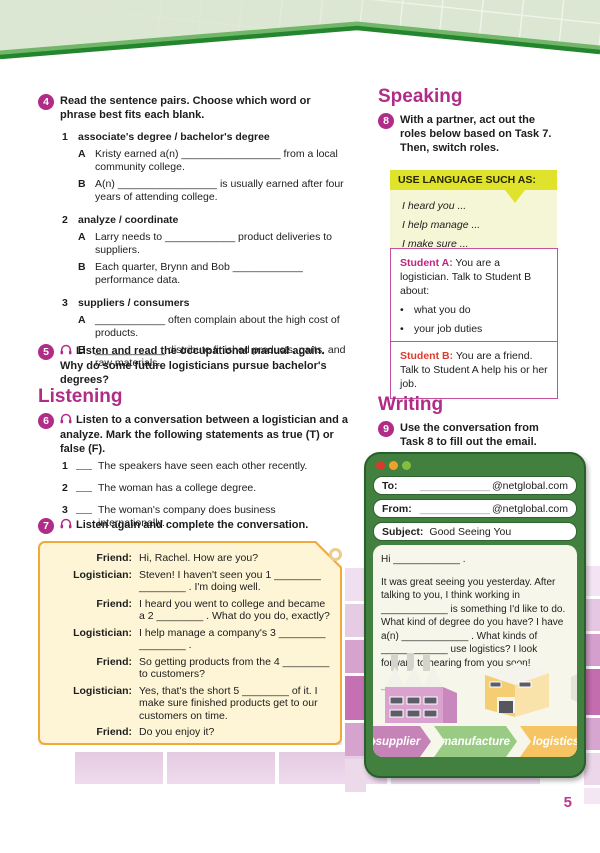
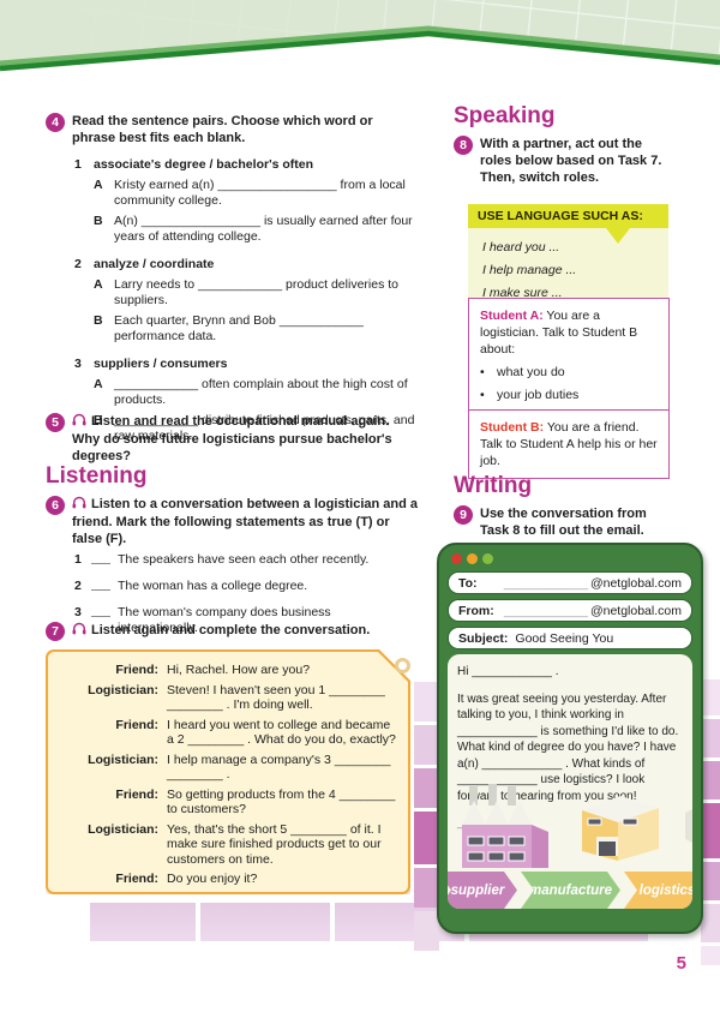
  4
  Read the sentence pairs. Choose which word or phrase best fits each blank.
  1
- associate's degree / bachelor's degree
+ associate's degree / bachelor's often
  A
  Kristy earned a(n) _________________ from a local community college.
  B
  A(n) _________________ is usually earned after four years of attending college.
  2
  analyze / coordinate
  A
  Larry needs to ____________ product deliveries to suppliers.
  B
  Each quarter, Brynn and Bob ____________ performance data.
  3
  suppliers / consumers
  A
  ____________ often complain about the high cost of products.
  B
  ____________ distribute finished products, parts, and raw materials.
  5
  Listen and read the occupational manual again. Why do some future logisticians pursue bachelor's degrees?
  Listening
  6
- Listen to a conversation between a logistician and a analyze. Mark the following statements as true (T) or false (F).
+ Listen to a conversation between a logistician and a friend. Mark the following statements as true (T) or false (F).
  1
  The speakers have seen each other recently.
  2
  The woman has a college degree.
  3
  The woman's company does business internationally.
  7
  Listen again and complete the conversation.
  Friend:
  Hi, Rachel. How are you?
  Logistician:
  Steven! I haven't seen you 1 ________ ________ . I'm doing well.
  Friend:
  I heard you went to college and became a 2 ________ . What do you do, exactly?
  Logistician:
  I help manage a company's 3 ________ ________ .
  Friend:
  So getting products from the 4 ________ to customers?
  Logistician:
  Yes, that's the short 5 ________ of it. I make sure finished products get to our customers on time.
  Friend:
  Do you enjoy it?
  Speaking
  8
  With a partner, act out the roles below based on Task 7. Then, switch roles.
  USE LANGUAGE SUCH AS:
  I heard you ...
  I help manage ...
  I make sure ...
  Student A: You are a logistician. Talk to Student B about:
  •
  what you do
  •
  your job duties
  Student B: You are a friend. Talk to Student A help his or her job.
  Writing
  9
  Use the conversation from Task 8 to fill out the email.
  To:
  ____________
  @netglobal.com
  From:
  ____________
  @netglobal.com
  Subject:
  Good Seeing You
  Hi ____________ .
  It was great seeing you yesterday. After talking to you, I think working in ____________ is something I'd like to do. What kind of degree do you have? I have a(n) ____________ . What kinds of ____________ use logistics? I look foa to hearing from you soon!
  supplier
  manufacture
  logistics
  5
